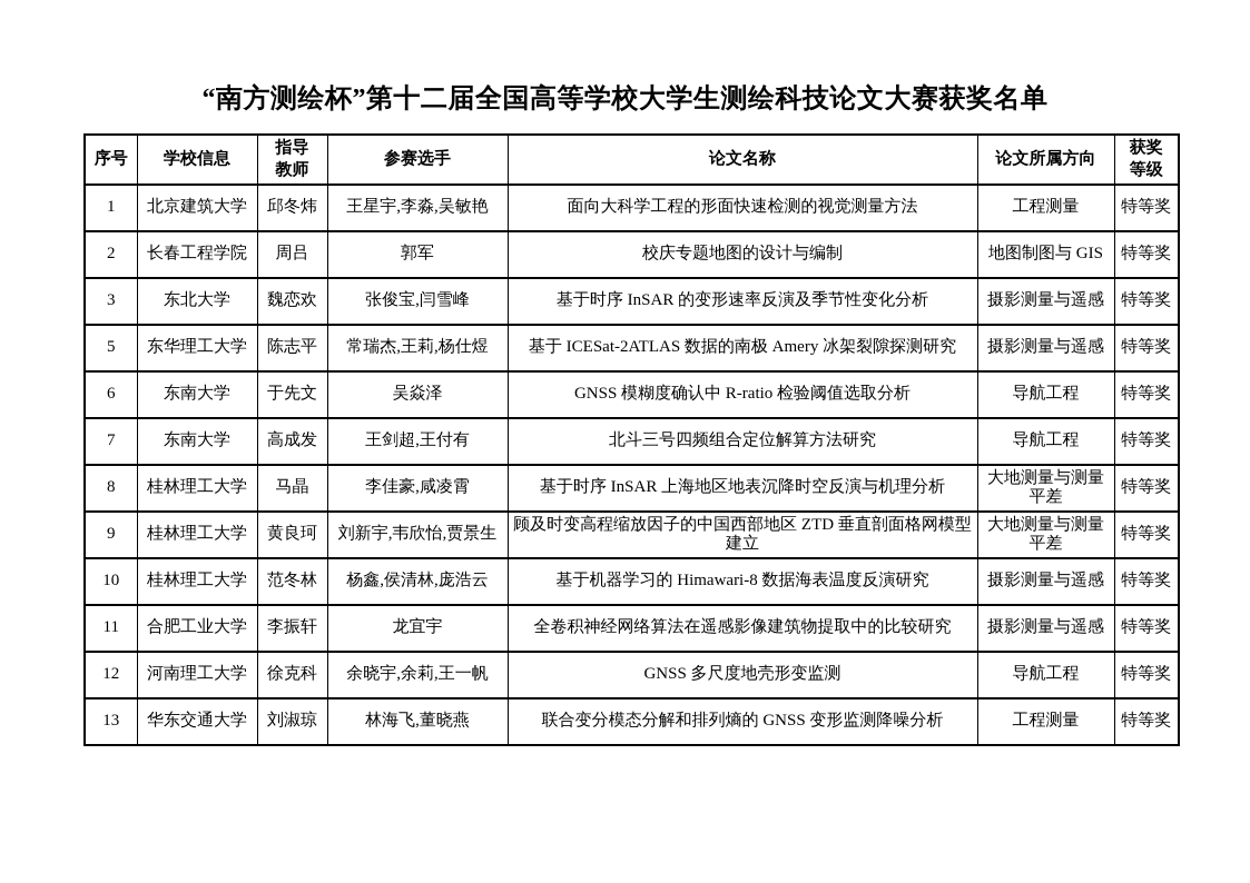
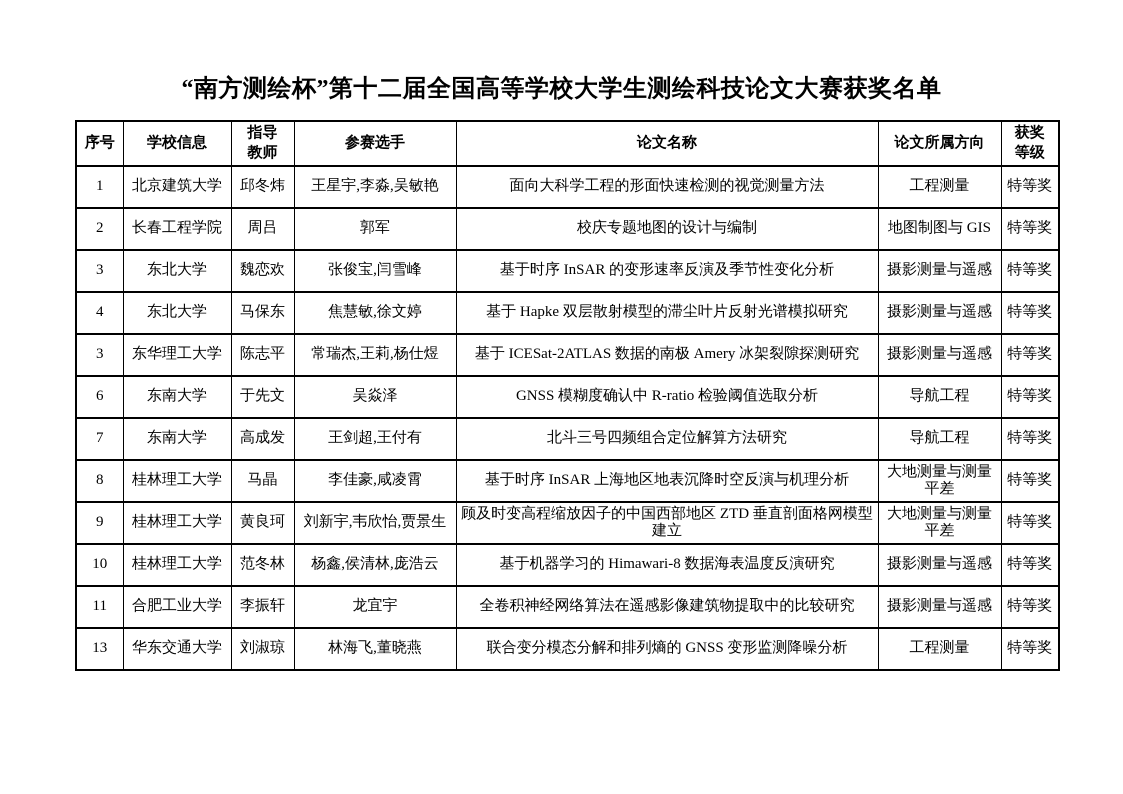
  “南方测绘杯”第十二届全国高等学校大学生测绘科技论文大赛获奖名单
  序号	学校信息	指导教师	参赛选手	论文名称	论文所属方向	获奖等级
  1	北京建筑大学	邱冬炜	王星宇,李淼,吴敏艳	面向大科学工程的形面快速检测的视觉测量方法	工程测量	特等奖
  2	长春工程学院	周吕	郭军	校庆专题地图的设计与编制	地图制图与 GIS	特等奖
  3	东北大学	魏恋欢	张俊宝,闫雪峰	基于时序 InSAR 的变形速率反演及季节性变化分析	摄影测量与遥感	特等奖
+ 4	东北大学	马保东	焦慧敏,徐文婷	基于 Hapke 双层散射模型的滞尘叶片反射光谱模拟研究	摄影测量与遥感	特等奖
- 5	东华理工大学	陈志平	常瑞杰,王莉,杨仕煜	基于 ICESat-2ATLAS 数据的南极 Amery 冰架裂隙探测研究	摄影测量与遥感	特等奖
+ 3	东华理工大学	陈志平	常瑞杰,王莉,杨仕煜	基于 ICESat-2ATLAS 数据的南极 Amery 冰架裂隙探测研究	摄影测量与遥感	特等奖
  6	东南大学	于先文	吴焱泽	GNSS 模糊度确认中 R-ratio 检验阈值选取分析	导航工程	特等奖
  7	东南大学	高成发	王剑超,王付有	北斗三号四频组合定位解算方法研究	导航工程	特等奖
  8	桂林理工大学	马晶	李佳豪,咸凌霄	基于时序 InSAR 上海地区地表沉降时空反演与机理分析	大地测量与测量平差	特等奖
  9	桂林理工大学	黄良珂	刘新宇,韦欣怡,贾景生	顾及时变高程缩放因子的中国西部地区 ZTD 垂直剖面格网模型建立	大地测量与测量平差	特等奖
  10	桂林理工大学	范冬林	杨鑫,侯清林,庞浩云	基于机器学习的 Himawari-8 数据海表温度反演研究	摄影测量与遥感	特等奖
  11	合肥工业大学	李振轩	龙宜宇	全卷积神经网络算法在遥感影像建筑物提取中的比较研究	摄影测量与遥感	特等奖
- 12	河南理工大学	徐克科	余晓宇,余莉,王一帆	GNSS 多尺度地壳形变监测	导航工程	特等奖
  13	华东交通大学	刘淑琼	林海飞,董晓燕	联合变分模态分解和排列熵的 GNSS 变形监测降噪分析	工程测量	特等奖
